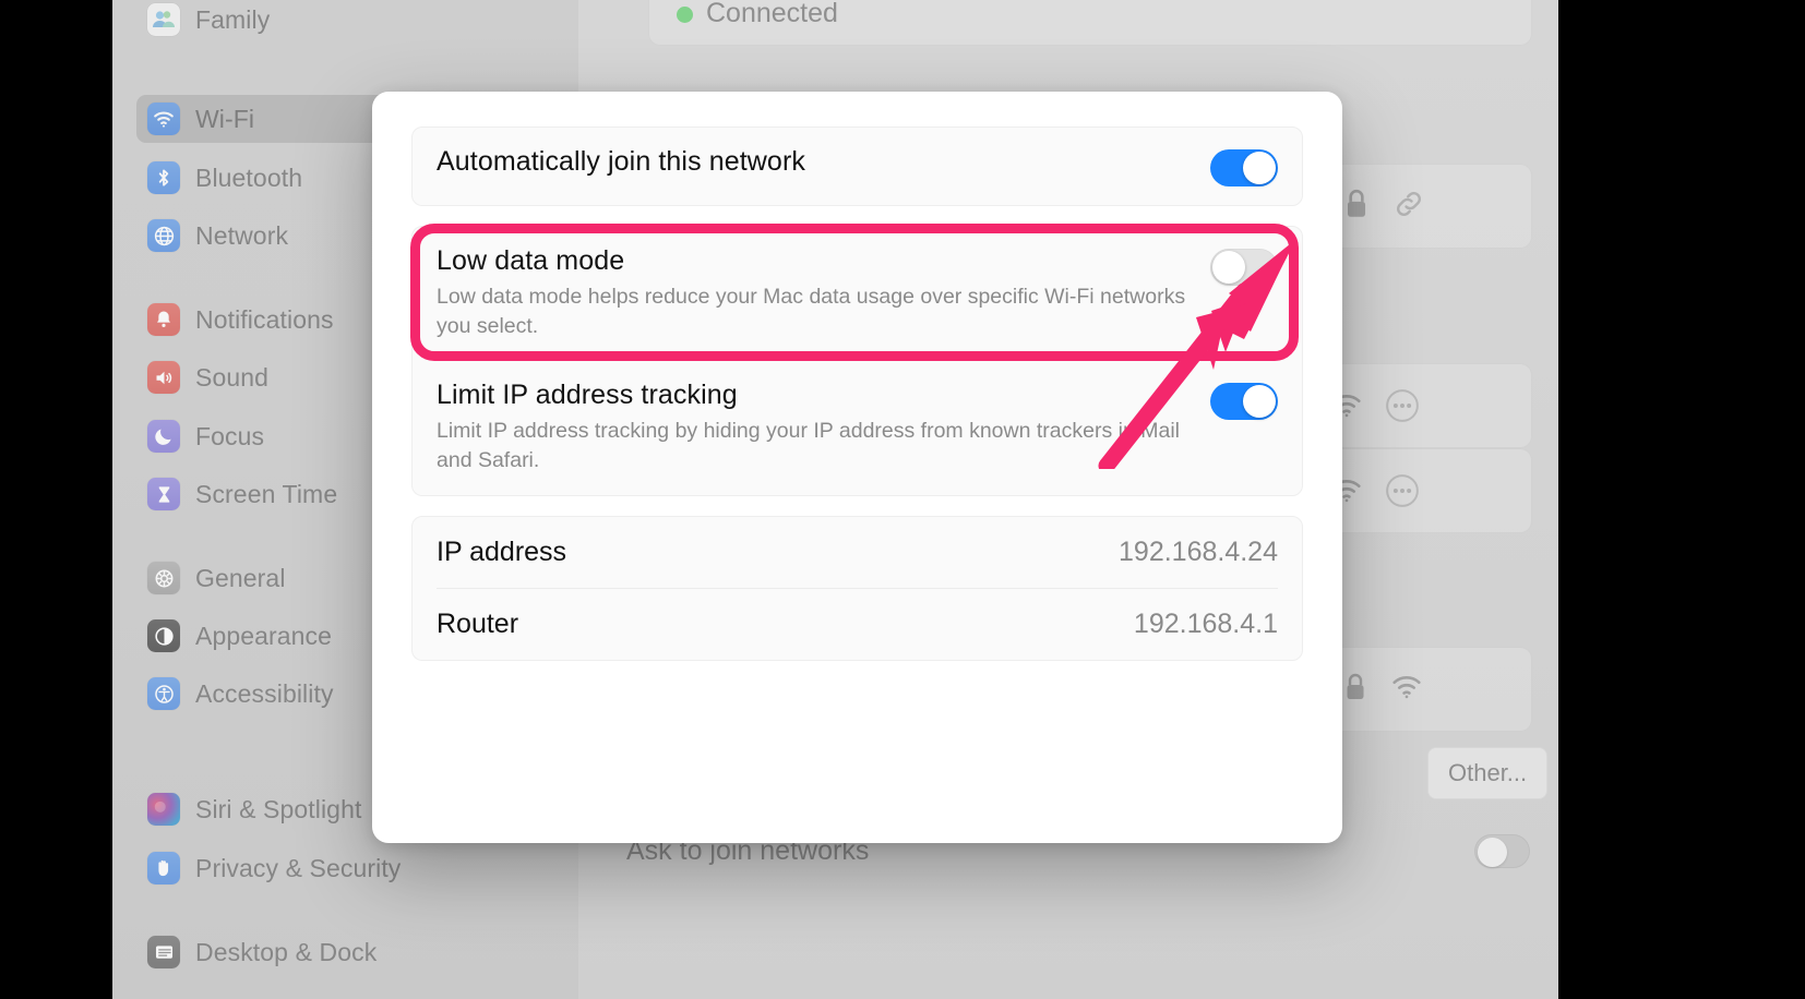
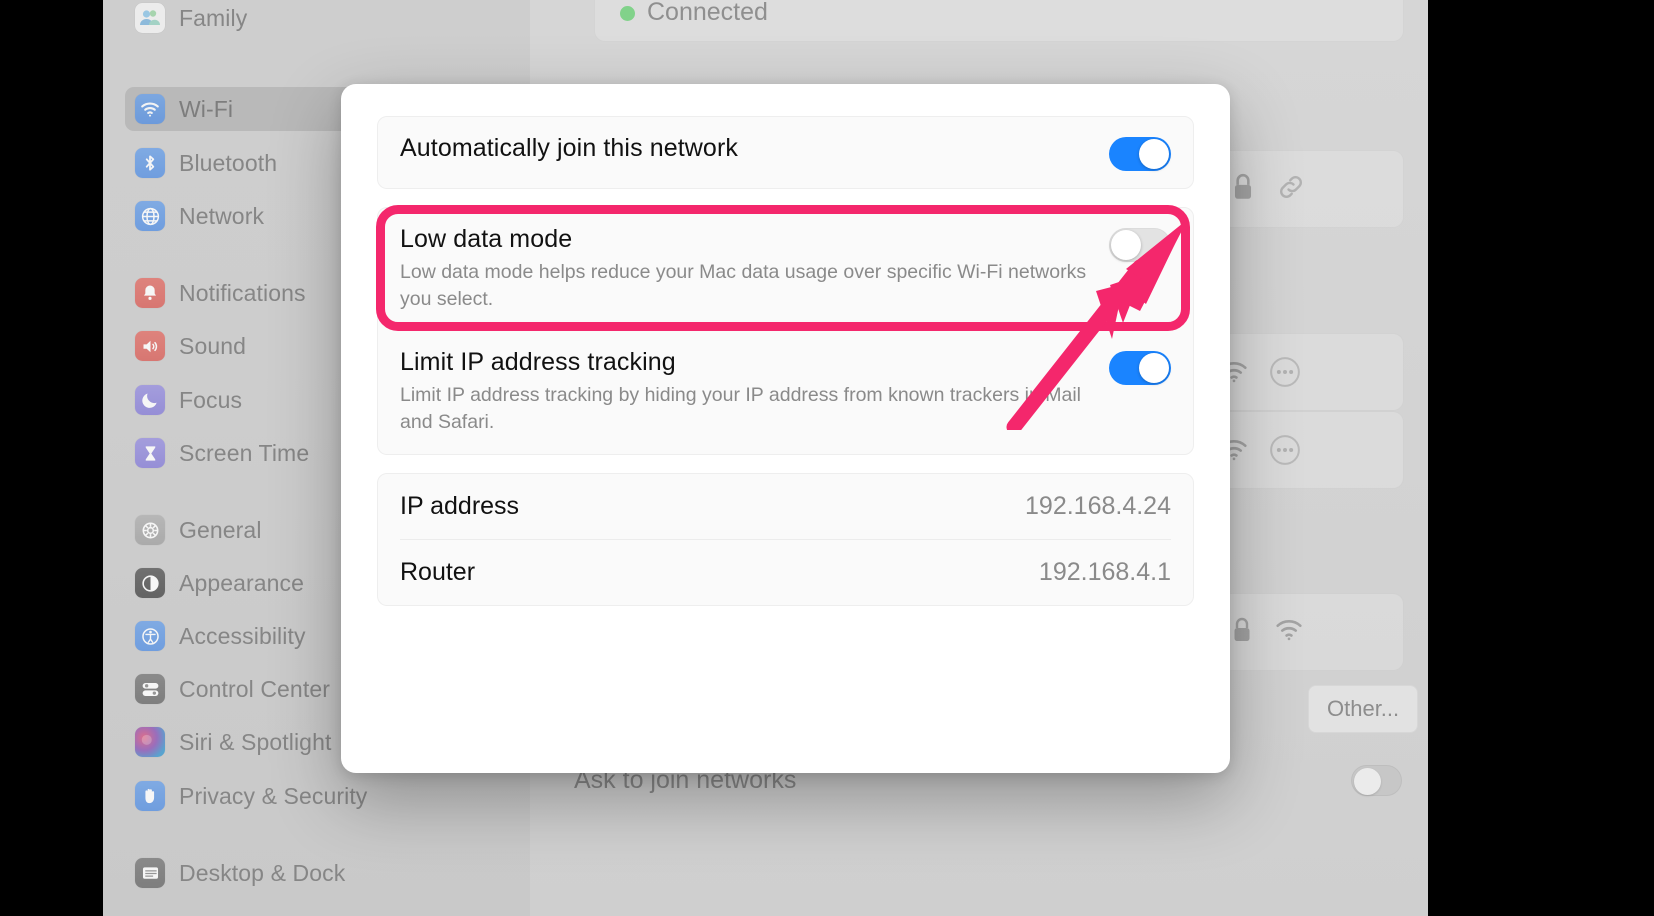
  Family
  Wi-Fi
  Bluetooth
  Network
  Notifications
  Sound
  Focus
  Screen Time
  General
  Appearance
  Accessibility
+ Control Center
  Siri & Spotlight
  Privacy & Security
  Desktop & Dock
  Connected
  Other...
  Ask to join networks
  Automatically join this network
  Low data mode
  Low data mode helps reduce your Mac data usage over specific Wi-Fi networks you select.
  Limit IP address tracking
  Limit IP address tracking by hiding your IP address from known trackers i Mail and Safari.
  IP address
  192.168.4.24
  Router
  192.168.4.1
